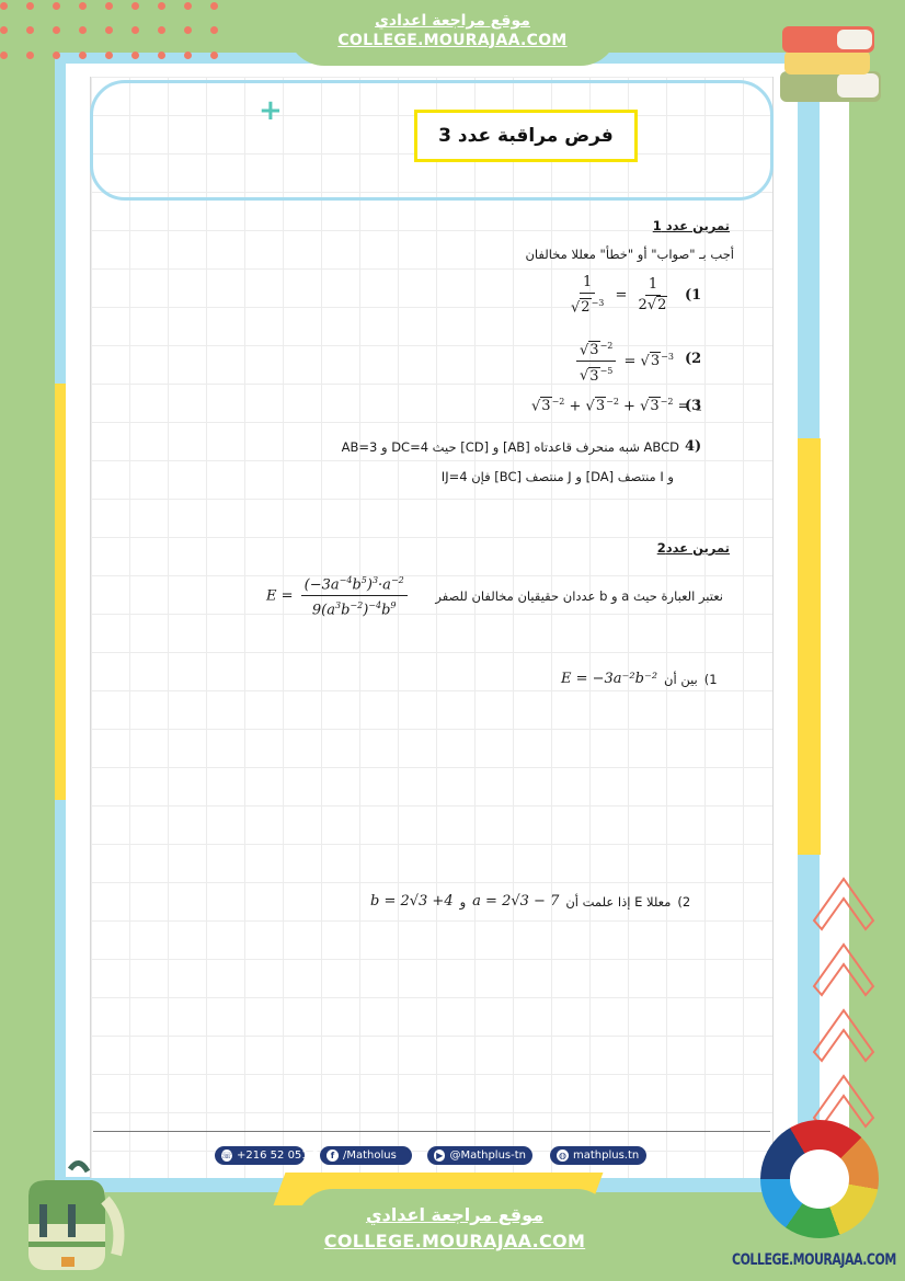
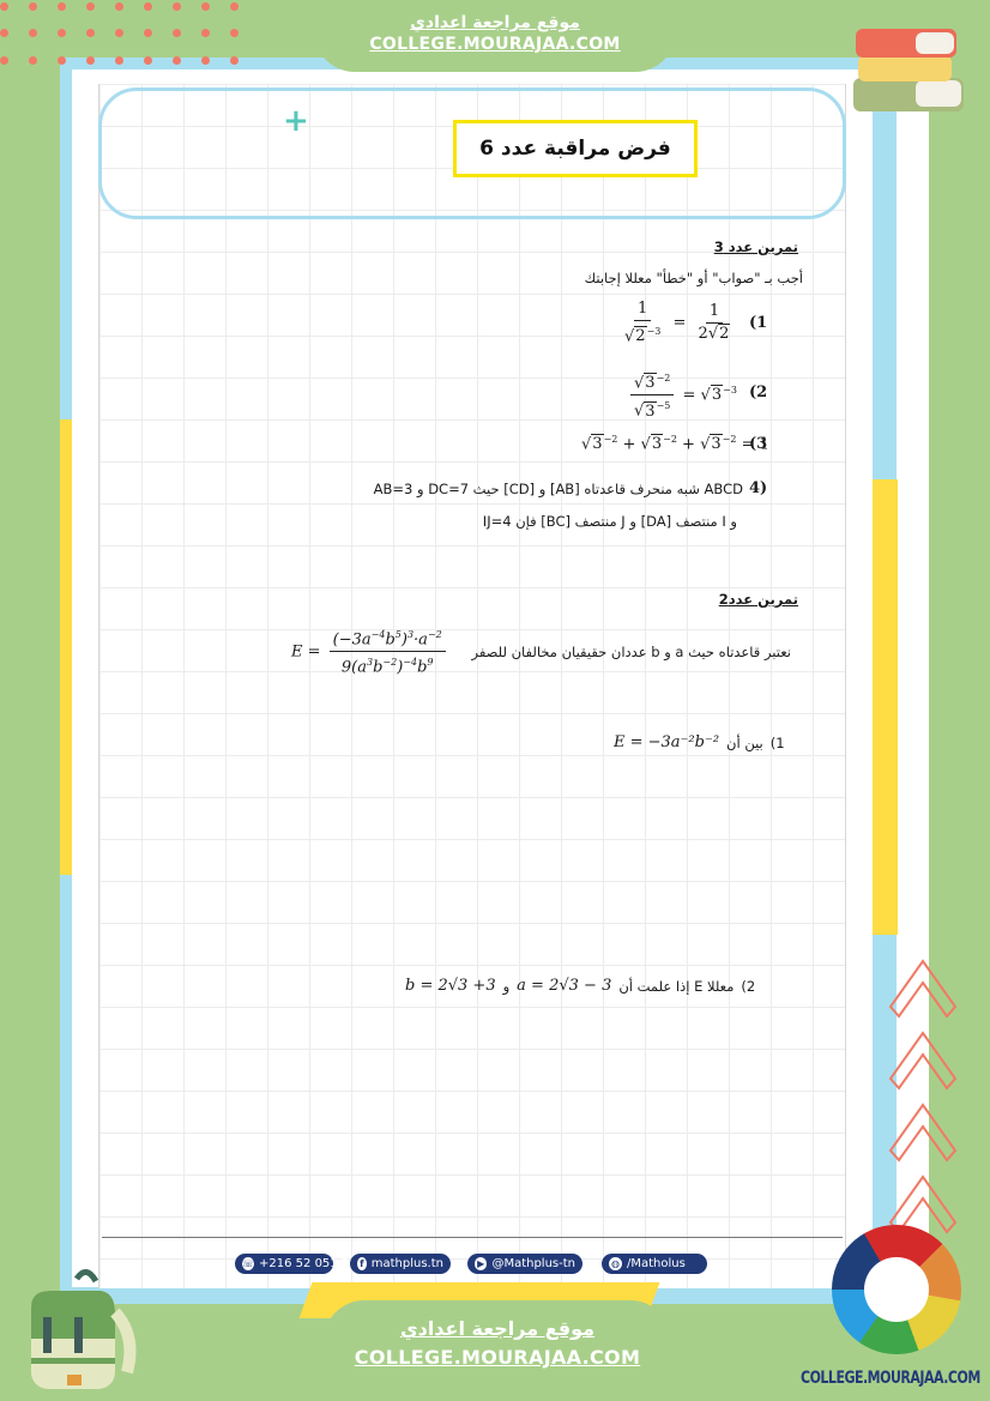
  موقع مراجعة اعدادي
  COLLEGE.MOURAJAA.COM
  +
- فرض مراقبة عدد 3
+ فرض مراقبة عدد 6
- تمرين عدد 1
+ تمرين عدد 3
- أجب بـ "صواب" أو "خطأ" معللا مخالفان
+ أجب بـ "صواب" أو "خطأ" معللا إجابتك
  1
  √2−3
  =
  1
  2√2
  (1
  √3−2
  √3−5
  = √3−3
  (2
  √3−2 + √3−2 + √3−2 = 1
  (3
  4)
- ABCD شبه منحرف قاعدتاه [AB] و [CD] حيث DC=4 و AB=3
+ ABCD شبه منحرف قاعدتاه [AB] و [CD] حيث DC=7 و AB=3
  و I منتصف [DA] و J منتصف [BC] فإن IJ=4
  تمرين عدد2
  E =
  (−3a−4b5)3·a−2
  9(a3b−2)−4b9
- نعتبر العبارة حيث a و b عددان حقيقيان مخالفان للصفر
+ نعتبر قاعدتاه حيث a و b عددان حقيقيان مخالفان للصفر
  E = −3a⁻²b⁻²
  بين أن
  1)
- b = 2√3 +4
+ b = 2√3 +3
  و
- a = 2√3 − 7
+ a = 2√3 − 3
  معللا E إذا علمت أن
  2)
  ☏
  +216 52 051 2
  f
- /Matholus
+ mathplus.tn
  ▶
  @Mathplus-tn
  ◍
- mathplus.tn
+ /Matholus
  موقع مراجعة اعدادي
  COLLEGE.MOURAJAA.COM
  COLLEGE.MOURAJAA.COM
